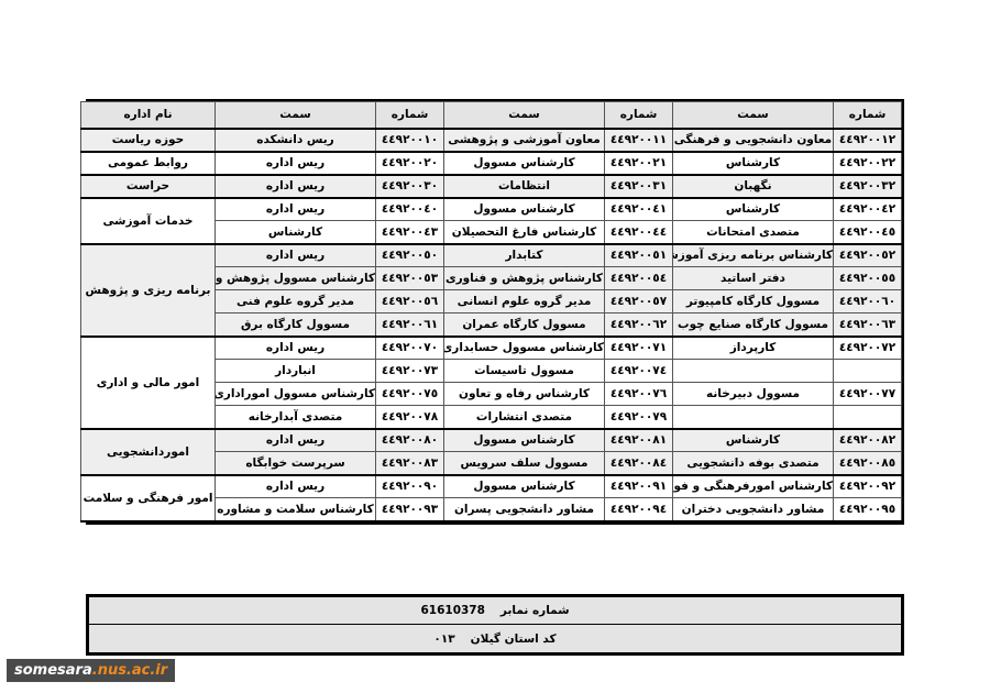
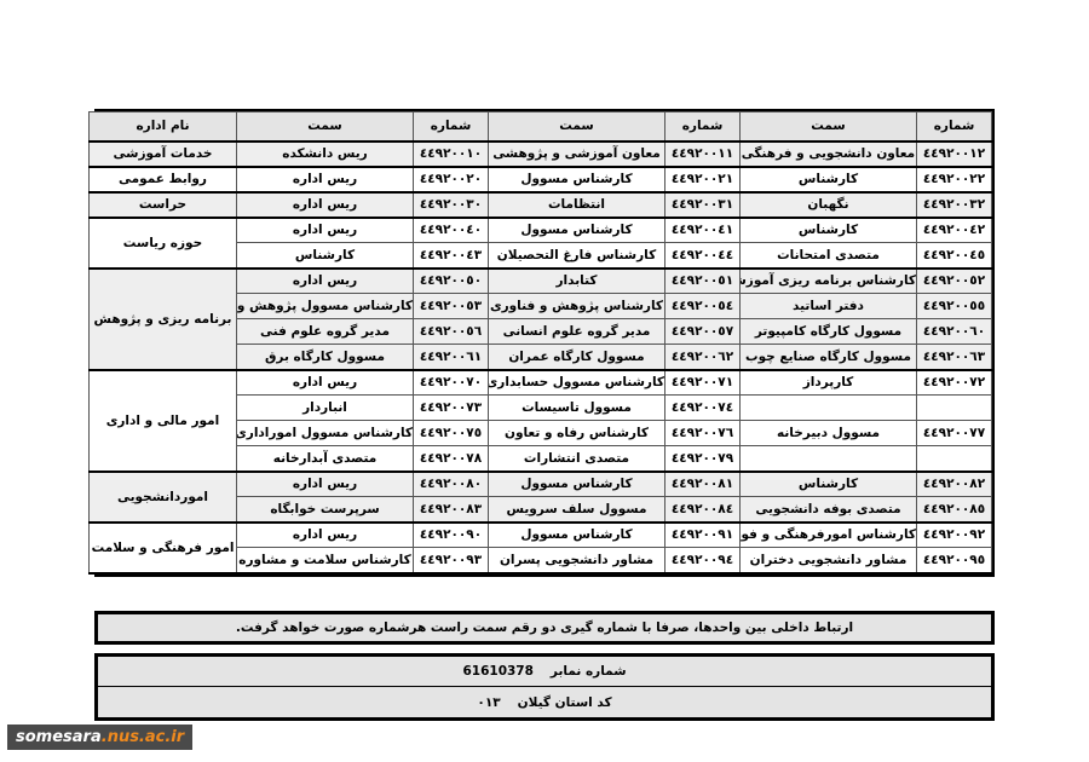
  شماره	سمت	شماره	سمت	شماره	سمت	نام اداره
- ٤٤٩٢٠٠١٢	معاون دانشجویی و فرهنگی	٤٤٩٢٠٠١١	معاون آموزشی و پژوهشی	٤٤٩٢٠٠١٠	ریس دانشکده	حوزه ریاست
+ ٤٤٩٢٠٠١٢	معاون دانشجویی و فرهنگی	٤٤٩٢٠٠١١	معاون آموزشی و پژوهشی	٤٤٩٢٠٠١٠	ریس دانشکده	خدمات آموزشی
  ٤٤٩٢٠٠٢٢	کارشناس	٤٤٩٢٠٠٢١	کارشناس مسوول	٤٤٩٢٠٠٢٠	ریس اداره	روابط عمومی
  ٤٤٩٢٠٠٣٢	نگهبان	٤٤٩٢٠٠٣١	انتظامات	٤٤٩٢٠٠٣٠	ریس اداره	حراست
- ٤٤٩٢٠٠٤٢	کارشناس	٤٤٩٢٠٠٤١	کارشناس مسوول	٤٤٩٢٠٠٤٠	ریس اداره	خدمات آموزشی
+ ٤٤٩٢٠٠٤٢	کارشناس	٤٤٩٢٠٠٤١	کارشناس مسوول	٤٤٩٢٠٠٤٠	ریس اداره	حوزه ریاست
  ٤٤٩٢٠٠٤٥	متصدی امتحانات	٤٤٩٢٠٠٤٤	کارشناس فارغ التحصیلان	٤٤٩٢٠٠٤٣	کارشناس
  ٤٤٩٢٠٠٥٢	کارشناس برنامه ریزی آموزش	٤٤٩٢٠٠٥١	کتابدار	٤٤٩٢٠٠٥٠	ریس اداره	برنامه ریزی و پژوهش
  ٤٤٩٢٠٠٥٥	دفتر اساتید	٤٤٩٢٠٠٥٤	کارشناس پژوهش و فناوری	٤٤٩٢٠٠٥٣	کارشناس مسوول پژوهش و
  ٤٤٩٢٠٠٦٠	مسوول کارگاه کامپیوتر	٤٤٩٢٠٠٥٧	مدیر گروه علوم انسانی	٤٤٩٢٠٠٥٦	مدیر گروه علوم فنی
  ٤٤٩٢٠٠٦٣	مسوول کارگاه صنایع چوب	٤٤٩٢٠٠٦٢	مسوول کارگاه عمران	٤٤٩٢٠٠٦١	مسوول کارگاه برق
  ٤٤٩٢٠٠٧٢	کارپرداز	٤٤٩٢٠٠٧١	کارشناس مسوول حسابداری	٤٤٩٢٠٠٧٠	ریس اداره	امور مالی و اداری
  		٤٤٩٢٠٠٧٤	مسوول تاسیسات	٤٤٩٢٠٠٧٣	انباردار
  ٤٤٩٢٠٠٧٧	مسوول دبیرخانه	٤٤٩٢٠٠٧٦	کارشناس رفاه و تعاون	٤٤٩٢٠٠٧٥	کارشناس مسوول اموراداری
  		٤٤٩٢٠٠٧٩	متصدی انتشارات	٤٤٩٢٠٠٧٨	متصدی آبدارخانه
  ٤٤٩٢٠٠٨٢	کارشناس	٤٤٩٢٠٠٨١	کارشناس مسوول	٤٤٩٢٠٠٨٠	ریس اداره	اموردانشجویی
  ٤٤٩٢٠٠٨٥	متصدی بوفه دانشجویی	٤٤٩٢٠٠٨٤	مسوول سلف سرویس	٤٤٩٢٠٠٨٣	سرپرست خوابگاه
  ٤٤٩٢٠٠٩٢	کارشناس امورفرهنگی و فو	٤٤٩٢٠٠٩١	کارشناس مسوول	٤٤٩٢٠٠٩٠	ریس اداره	امور فرهنگی و سلامت
  ٤٤٩٢٠٠٩٥	مشاور دانشجویی دختران	٤٤٩٢٠٠٩٤	مشاور دانشجویی پسران	٤٤٩٢٠٠٩٣	کارشناس سلامت و مشاوره
+ ارتباط داخلی بین واحدها، صرفا با شماره گیری دو رقم سمت راست هرشماره صورت خواهد گرفت.
  شماره نمابر
  61610378
  کد استان گیلان
  ٠١٣
  somes
  ara
  .nus.ac.ir
